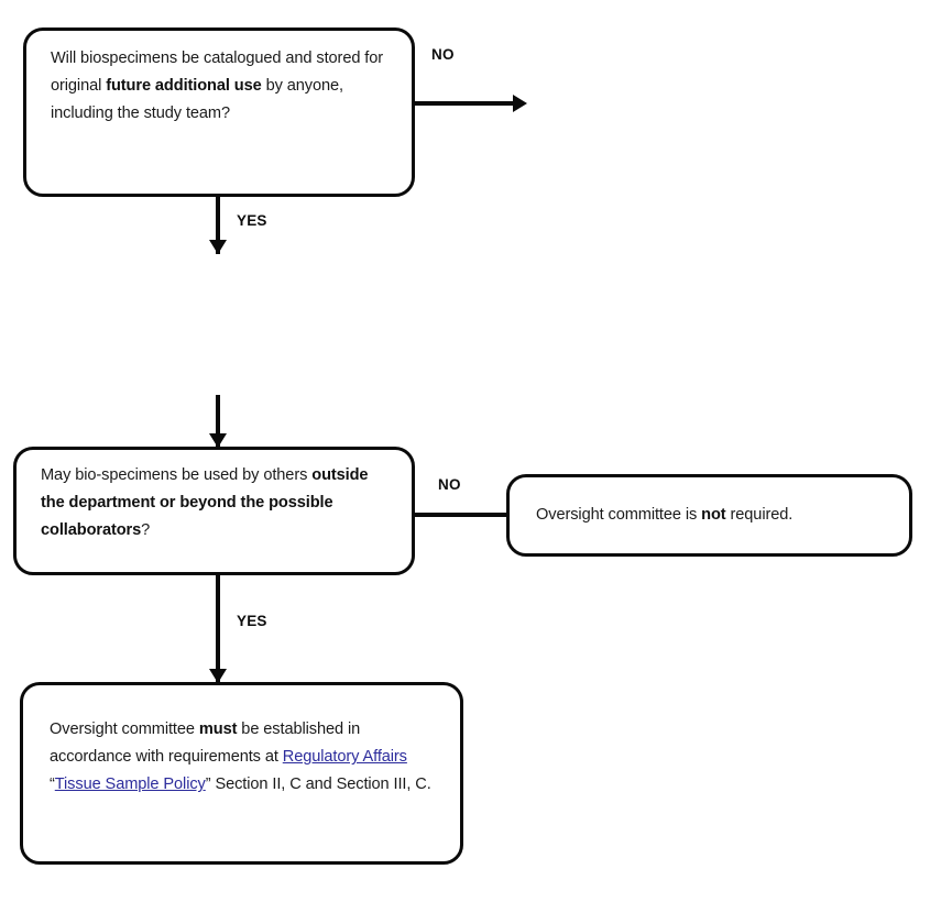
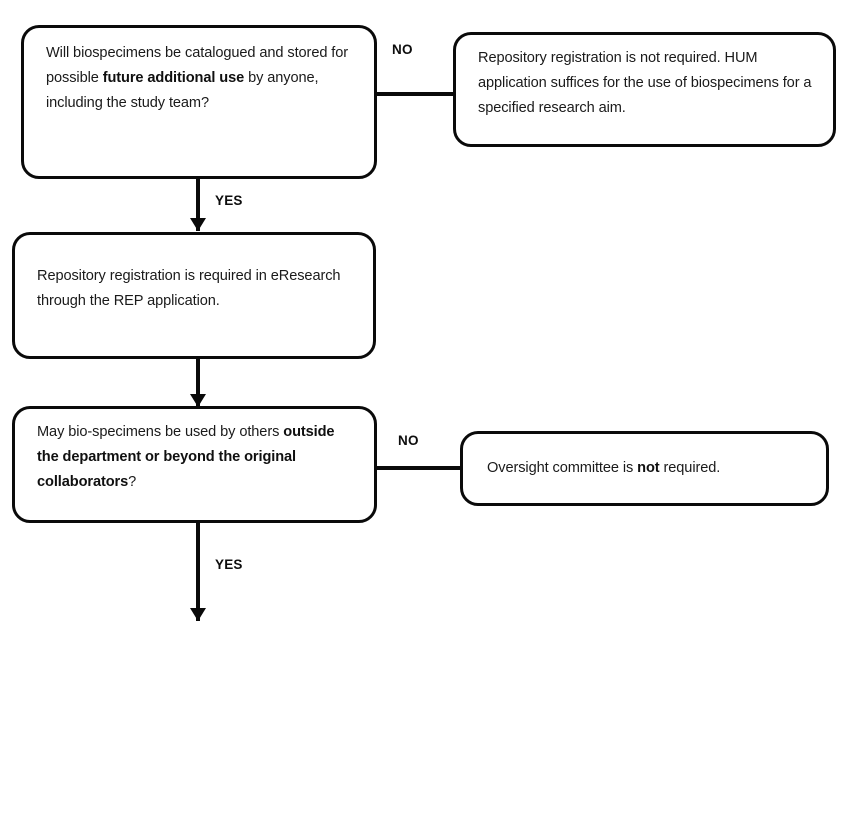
- Will biospecimens be catalogued and stored for original future additional use by anyone, including the study team?
+ Will biospecimens be catalogued and stored for possible future additional use by anyone, including the study team?
+ Repository registration is not required. HUM application suffices for the use of biospecimens for a specified research aim.
+ Repository registration is required in eResearch through the REP application.
- May bio-specimens be used by others outside the department or beyond the possible collaborators?
+ May bio-specimens be used by others outside the department or beyond the original collaborators?
  Oversight committee is not required.
- Oversight committee must be established in accordance with requirements at Regulatory Affairs “Tissue Sample Policy” Section II, C and Section III, C.
  NO
  YES
  NO
  YES
